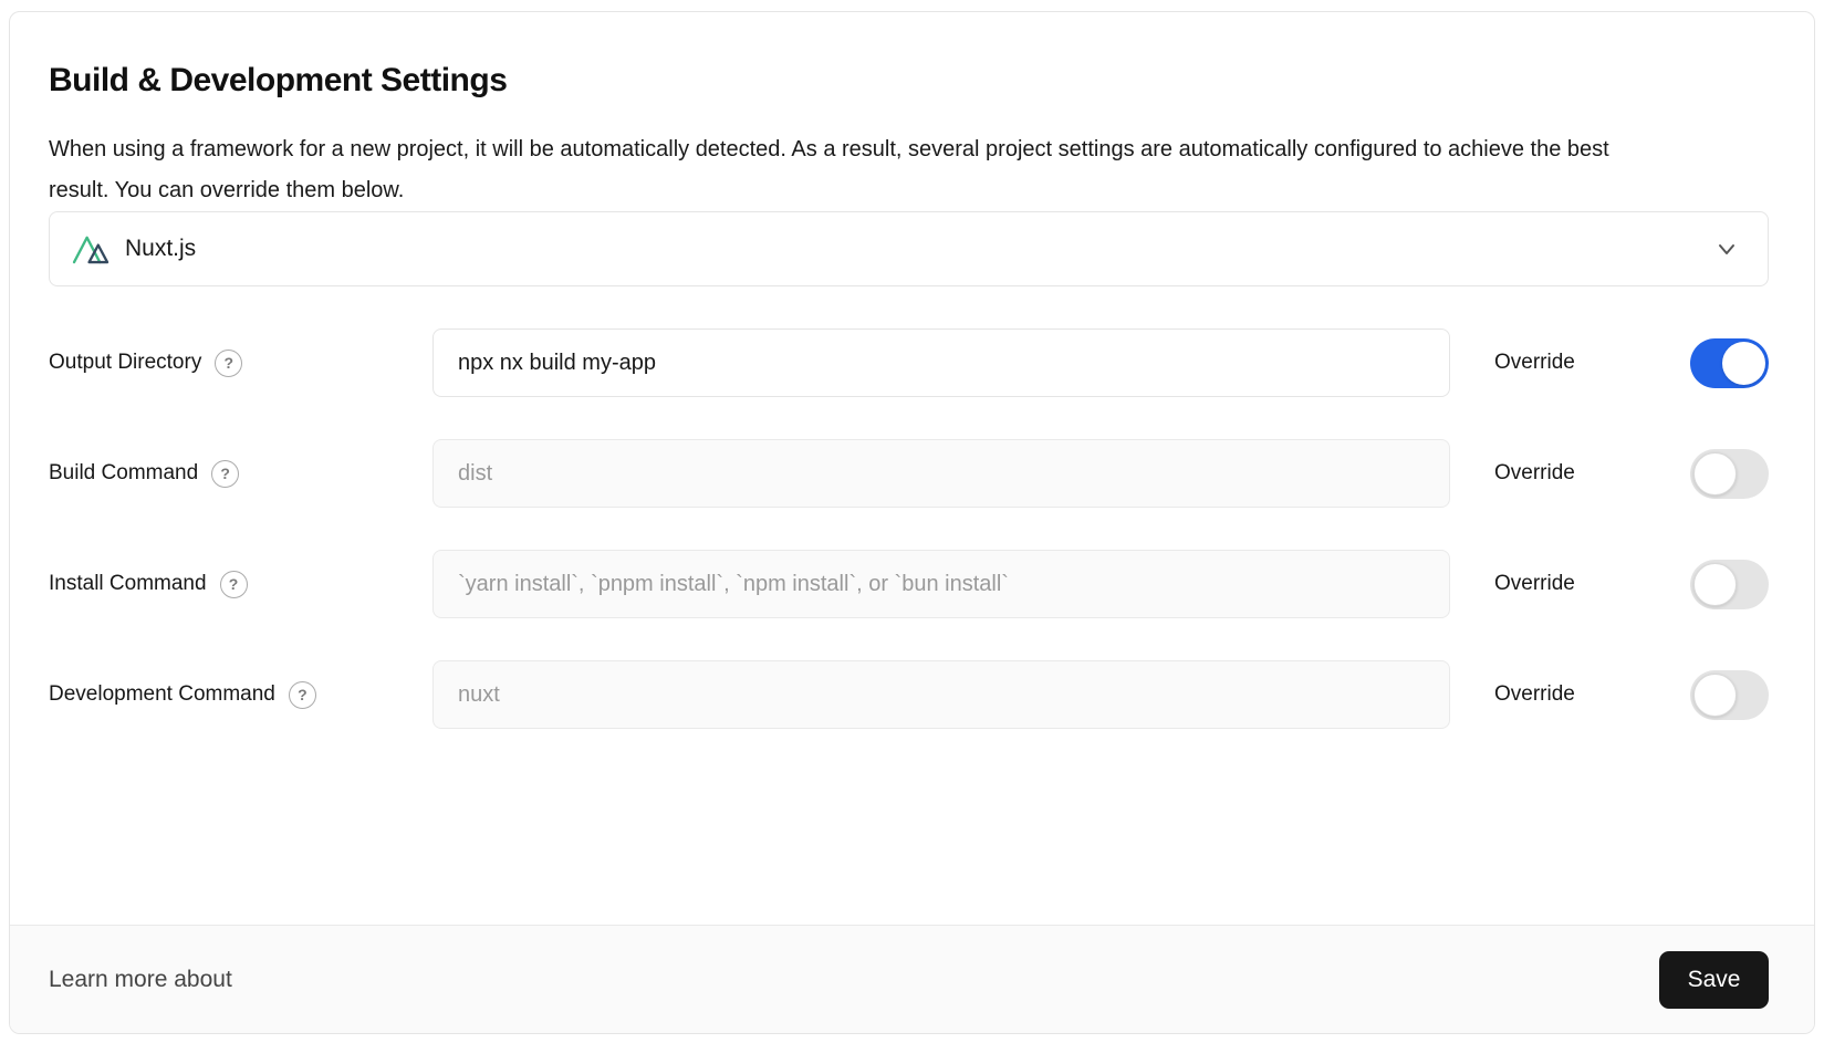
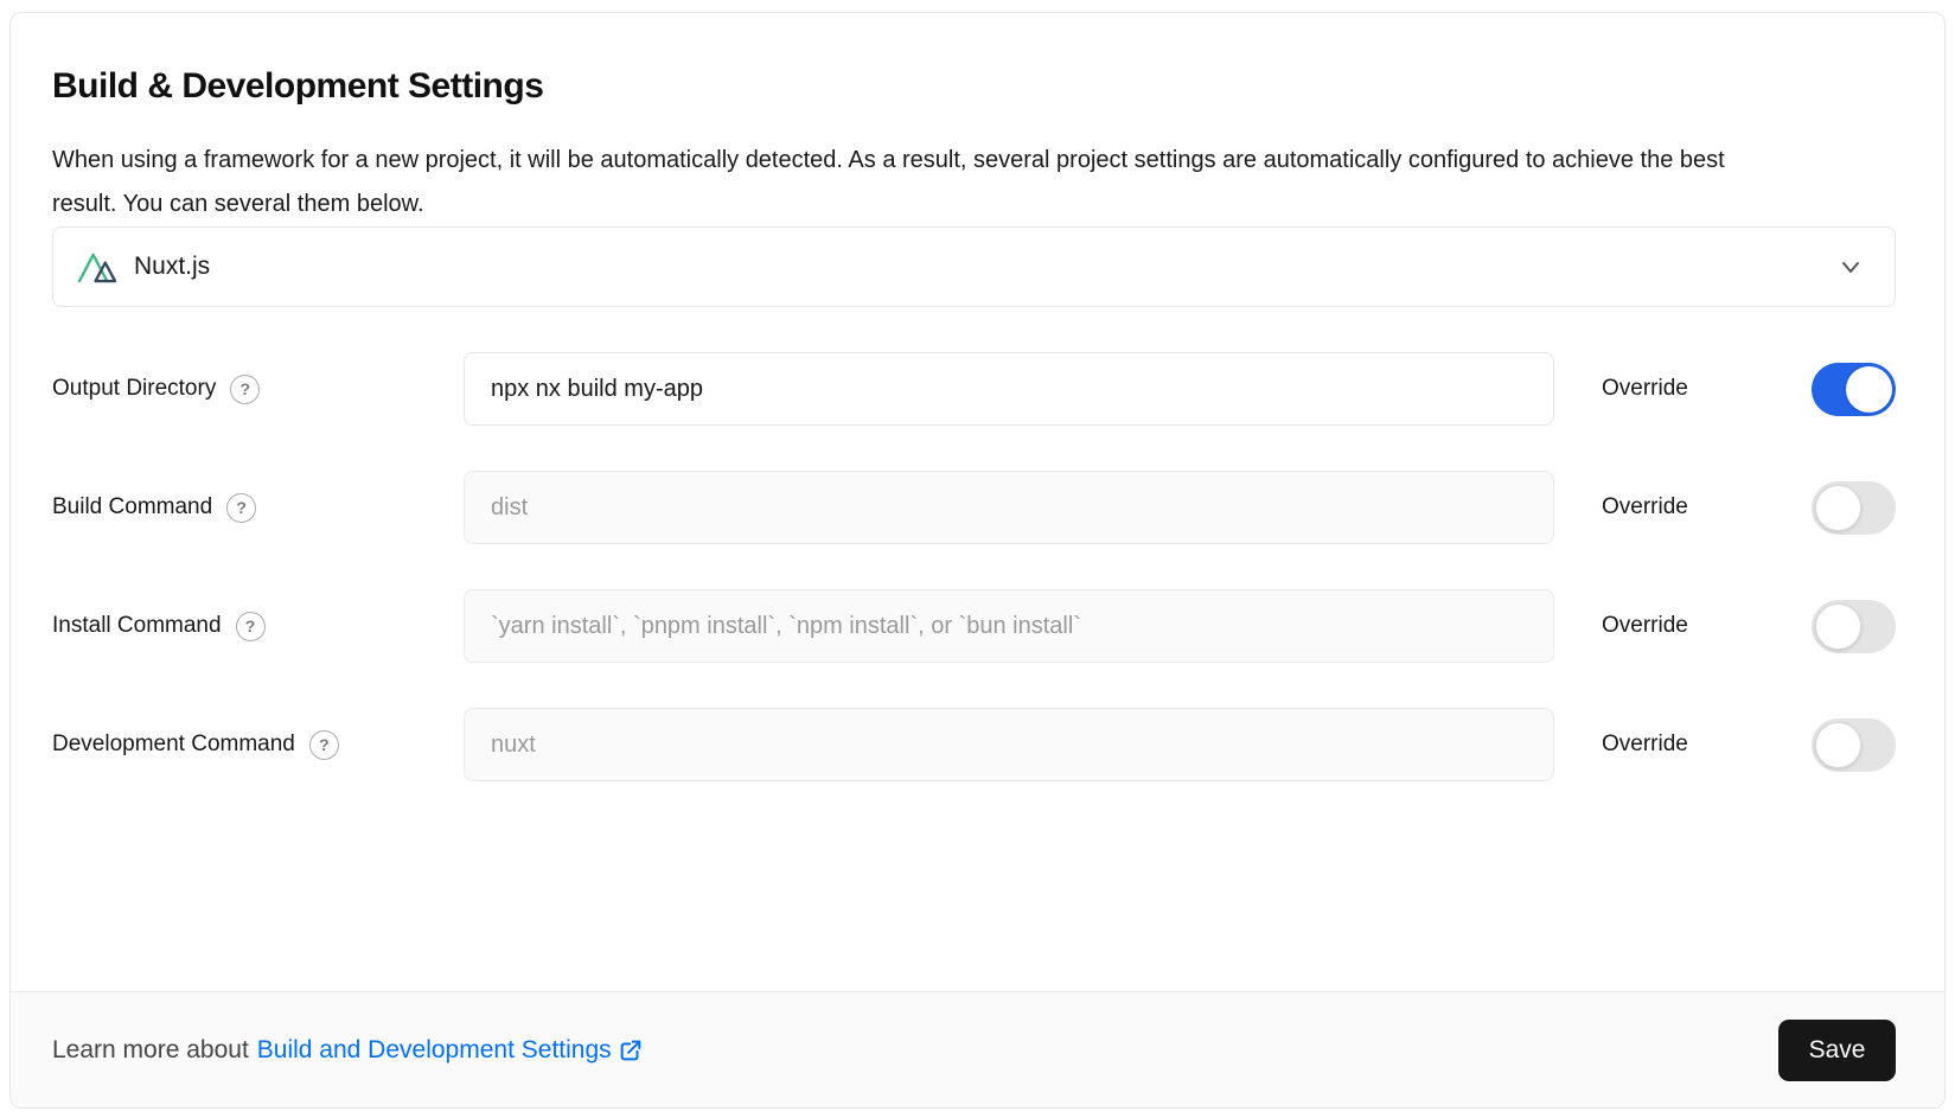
  Build & Development Settings
- When using a framework for a new project, it will be automatically detected. As a result, several project settings are automatically configured to achieve the best result. You can override them below.
+ When using a framework for a new project, it will be automatically detected. As a result, several project settings are automatically configured to achieve the best result. You can several them below.
  Nuxt.js
  Output Directory
  ?
  npx nx build my-app
  Override
  Build Command
  ?
  dist
  Override
  Install Command
  ?
  `yarn install`, `pnpm install`, `npm install`, or `bun install`
  Override
  Development Command
  ?
  nuxt
  Override
  Learn more about
+ Build and Development Settings
  Save
